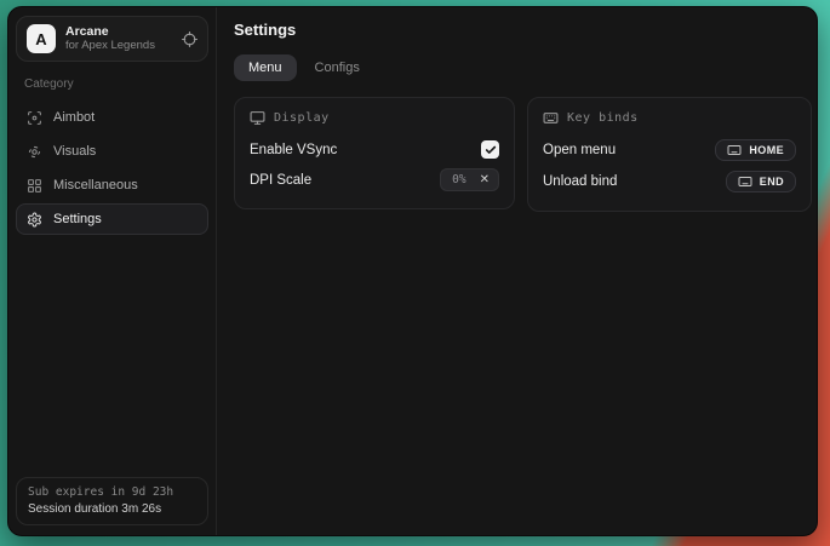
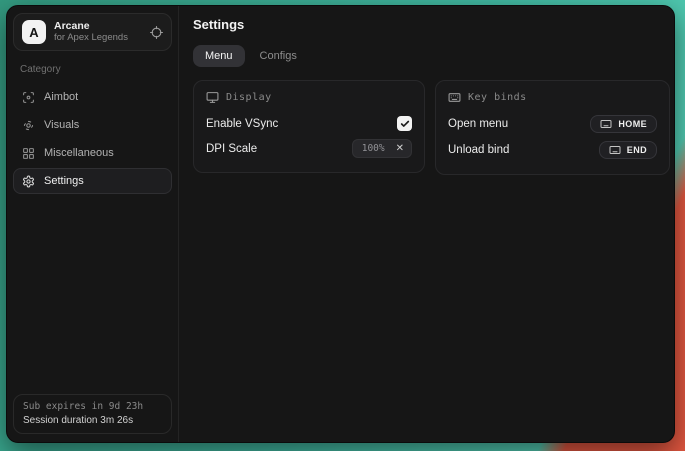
  A
  Arcane
  for Apex Legends
  Category
  Aimbot
  Visuals
  Miscellaneous
  Settings
  Sub expires in 9d 23h
  Session duration 3m 26s
  Settings
  Menu
  Configs
  Display
  Enable VSync
  DPI Scale
- 0%
+ 100%
  ✕
  Key binds
  Open menu
  HOME
  Unload bind
  END
